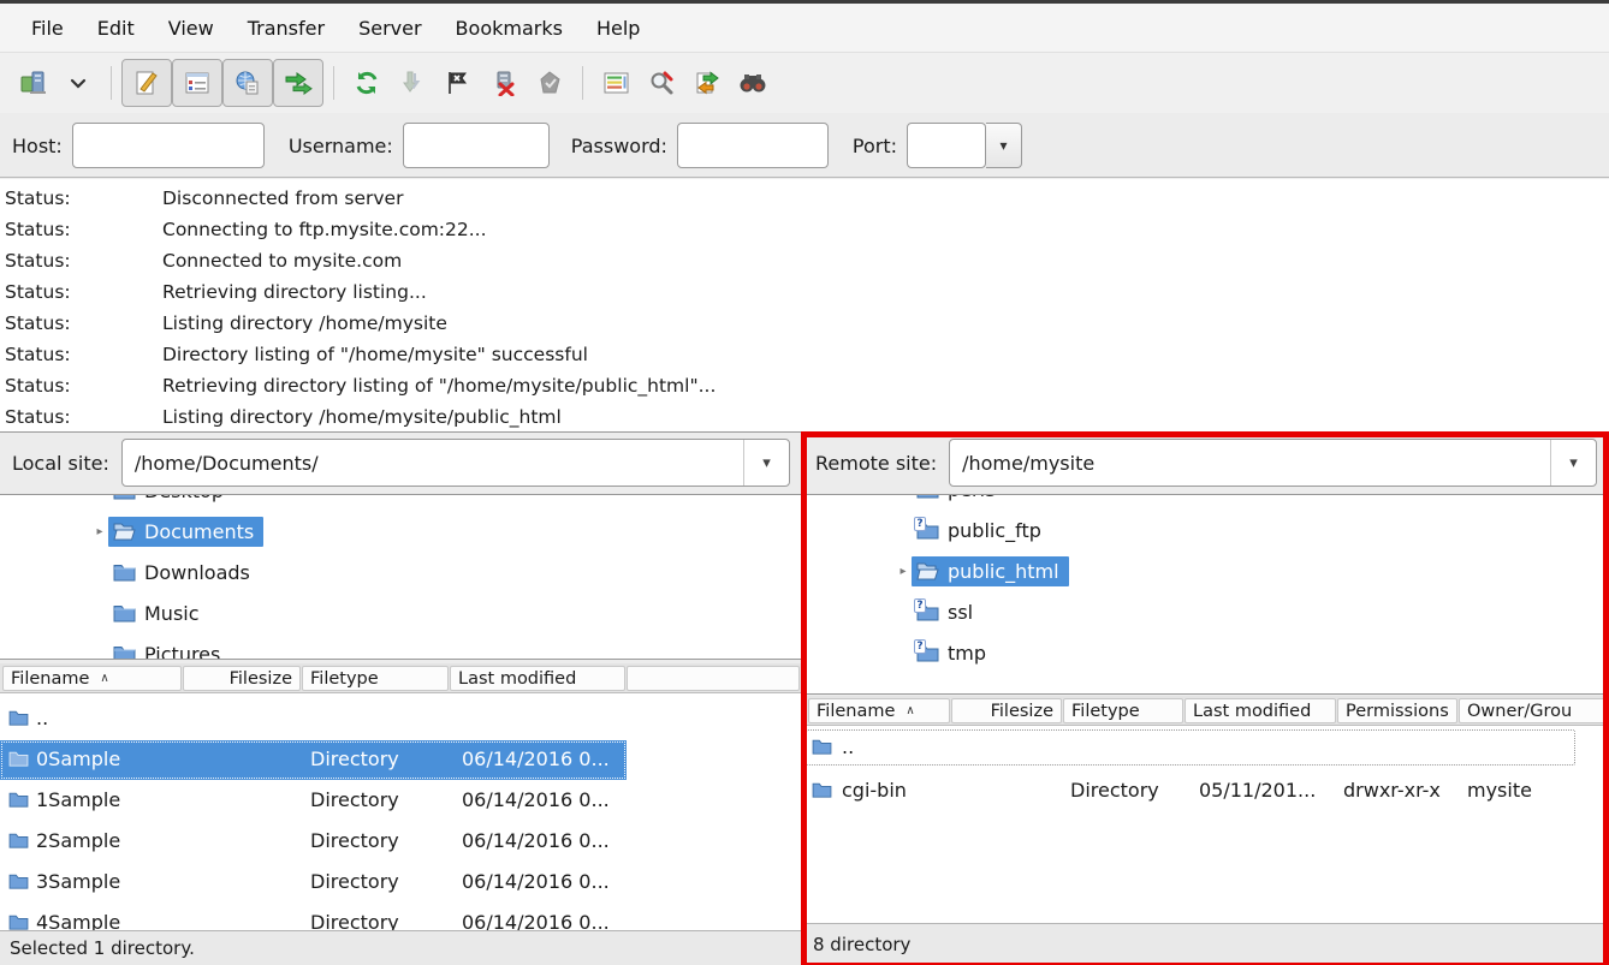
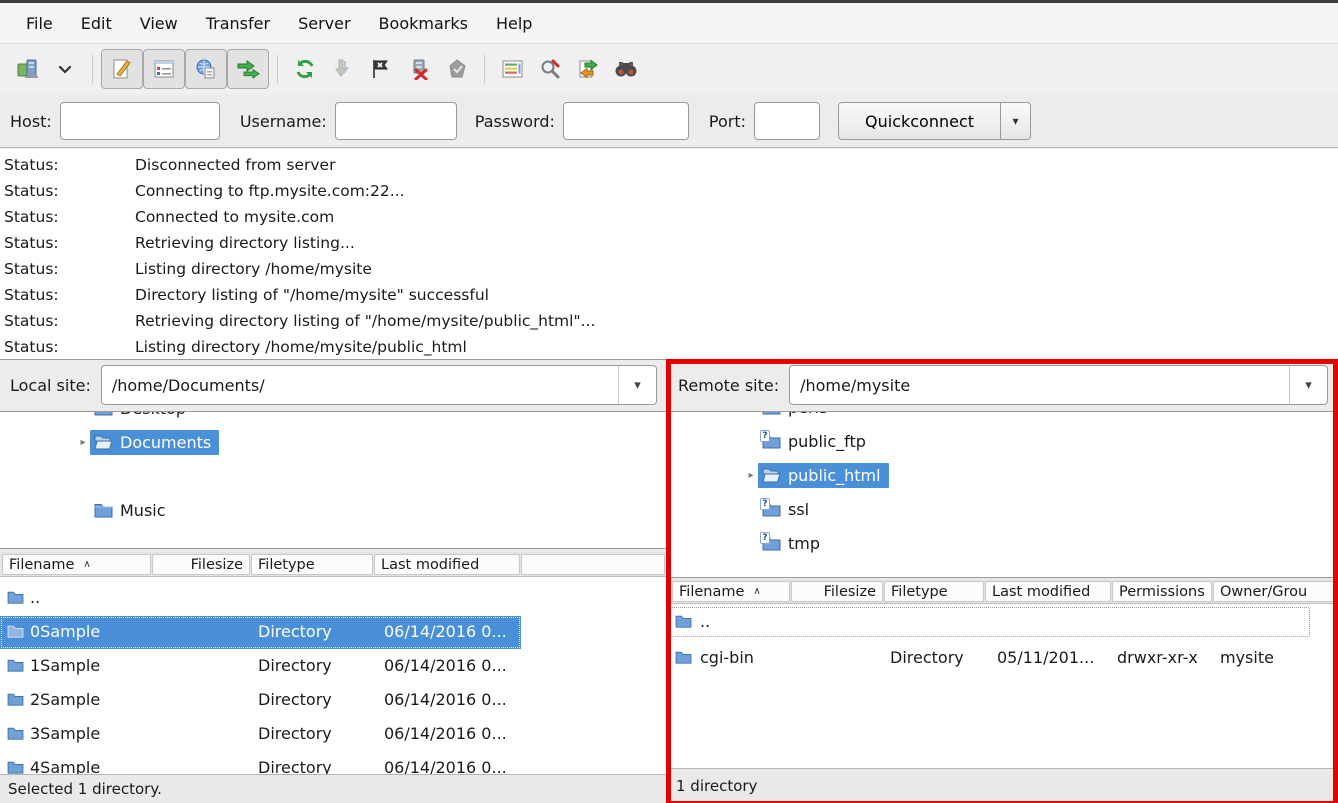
  File
  Edit
  View
  Transfer
  Server
  Bookmarks
  Help
  Host:
  Username:
  Password:
  Port:
+ Quickconnect
  ▾
  Status:
  Disconnected from server
  Status:
  Connecting to ftp.mysite.com:22...
  Status:
  Connected to mysite.com
  Status:
  Retrieving directory listing...
  Status:
  Listing directory /home/mysite
  Status:
  Directory listing of "/home/mysite" successful
  Status:
  Retrieving directory listing of "/home/mysite/public_html"...
  Status:
  Listing directory /home/mysite/public_html
  Local site:
  /home/Documents/
  ▾
  ▸
  Documents
- Downloads
  Music
- Pictures
  Filename
  ∧
  Filesize
  Filetype
  Last modified
  ..
  0Sample
  Directory
  06/14/2016 0...
  1Sample
  Directory
  06/14/2016 0...
  2Sample
  Directory
  06/14/2016 0...
  3Sample
  Directory
  06/14/2016 0...
  4Sample
  Directory
  06/14/2016 0...
  Selected 1 directory.
  Remote site:
  /home/mysite
  ▾
  ?
  public_ftp
  ▸
  public_html
  ?
  ssl
  ?
  tmp
  Filename
  ∧
  Filesize
  Filetype
  Last modified
  Permissions
  Owner/Grou
  ..
  cgi-bin
  Directory
  05/11/201...
  drwxr-xr-x
  mysite
- 8 directory
+ 1 directory
